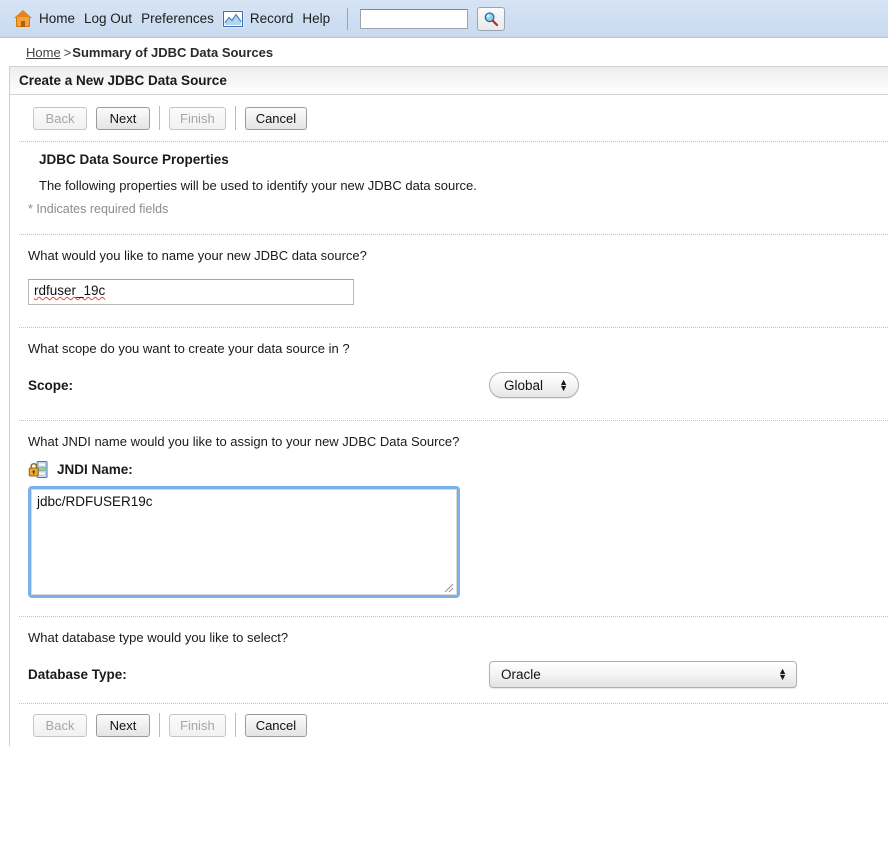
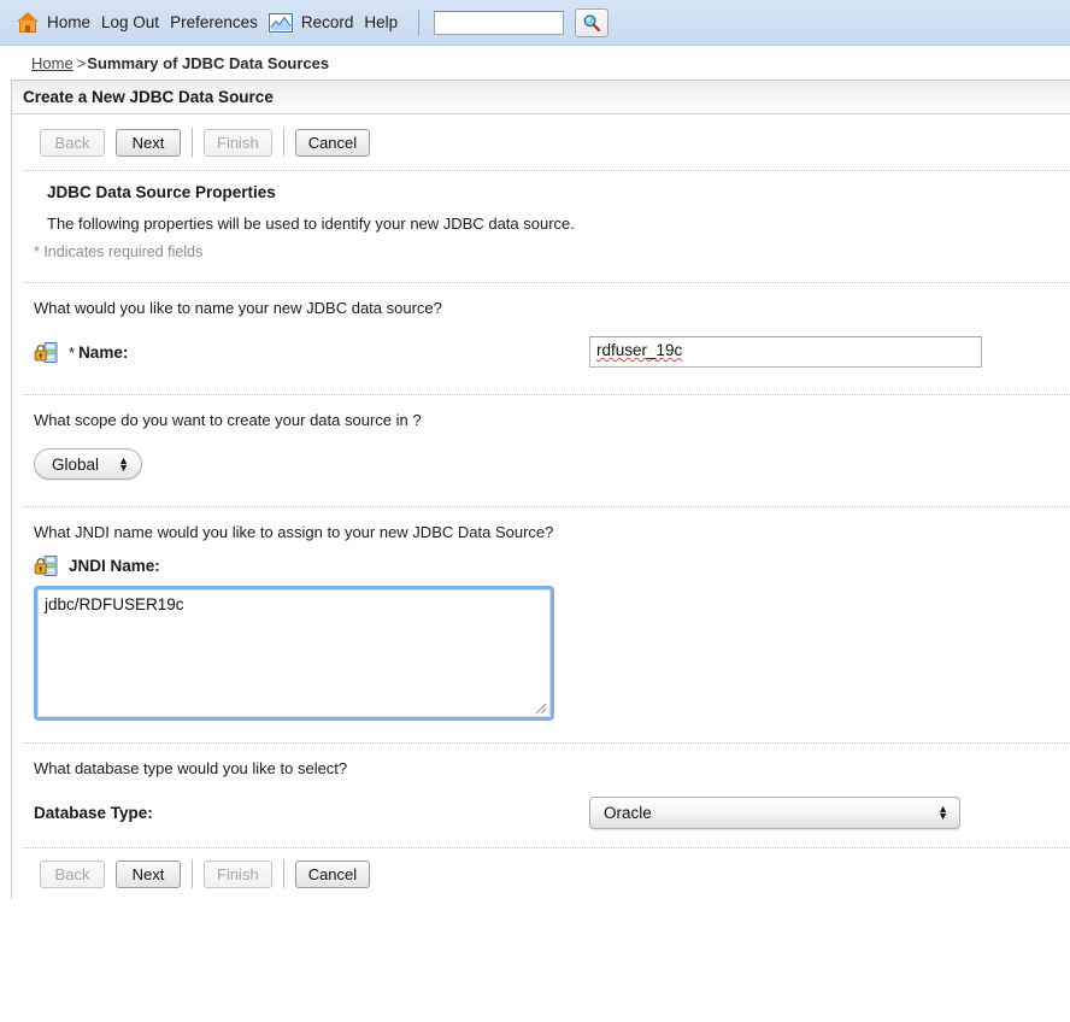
  Home
  Log Out
  Preferences
  Record
  Help
  Home
  >
  Summary of JDBC Data Sources
  Create a New JDBC Data Source
  Back
  Next
  Finish
  Cancel
  JDBC Data Source Properties
  The following properties will be used to identify your new JDBC data source.
  * Indicates required fields
  What would you like to name your new JDBC data source?
+ *
+ Name:
  rdfuser_19c
  What scope do you want to create your data source in ?
- Scope:
  Global
  ▲
  ▼
  What JNDI name would you like to assign to your new JDBC Data Source?
  JNDI Name:
  jdbc/RDFUSER19c
  What database type would you like to select?
  Database Type:
  Oracle
  ▲
  ▼
  Back
  Next
  Finish
  Cancel
